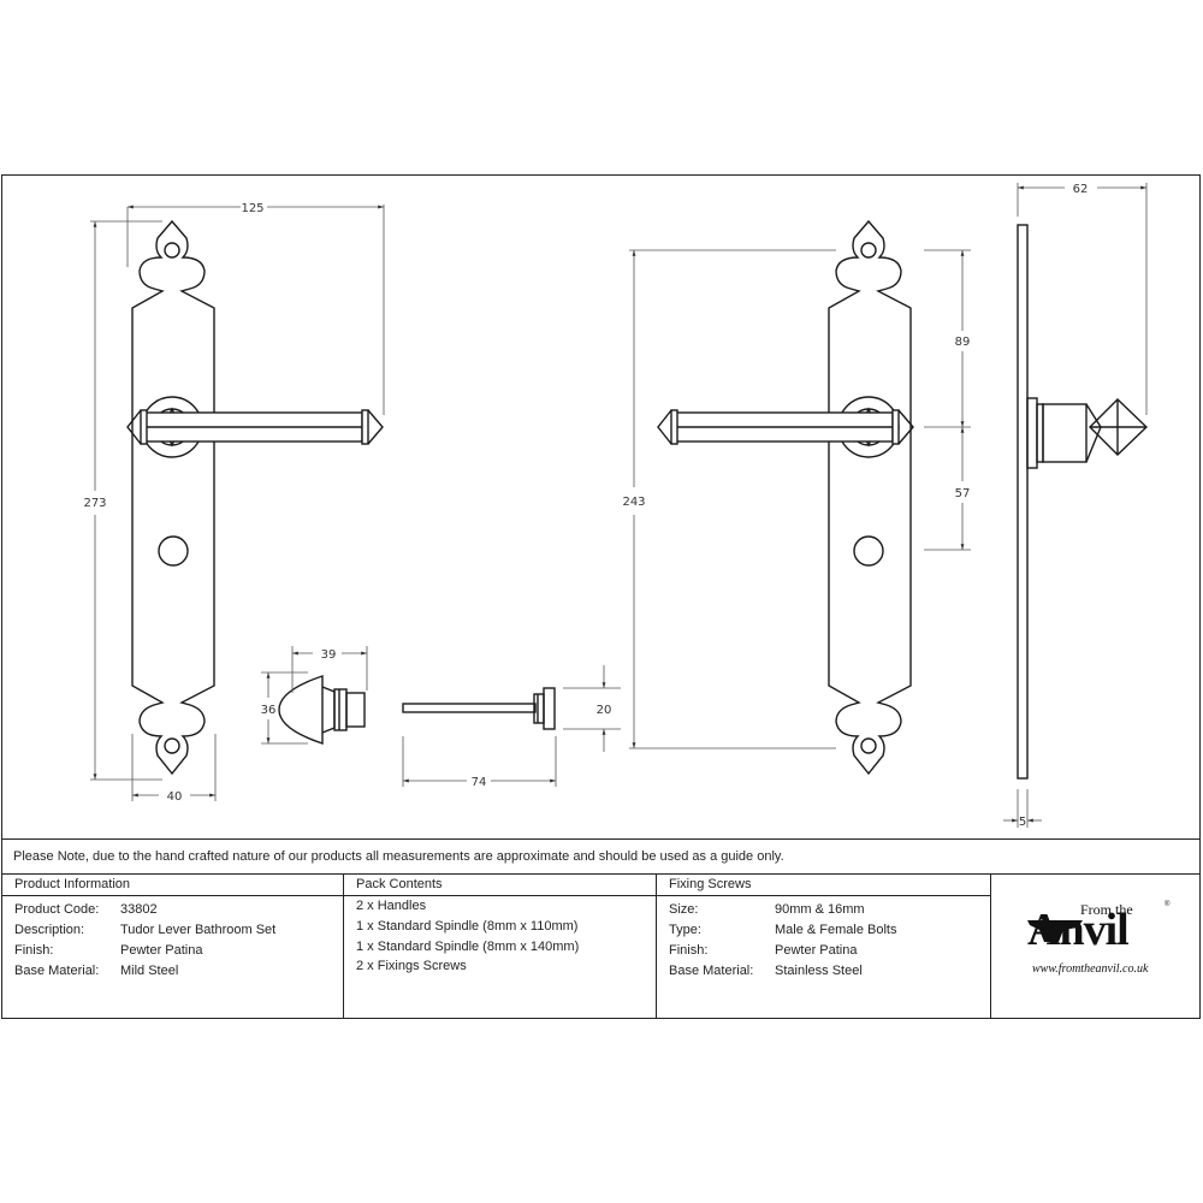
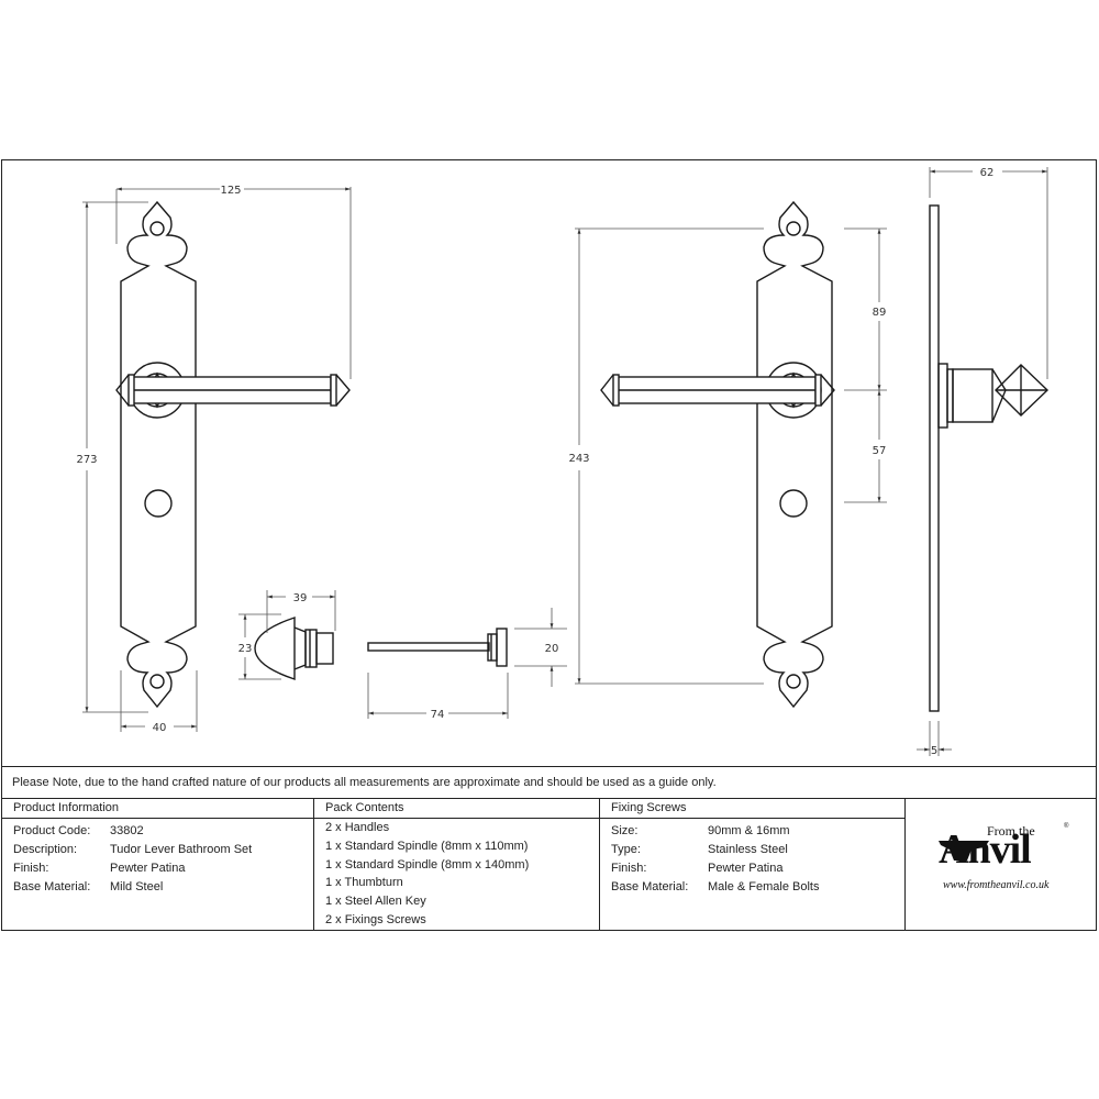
  125
  273
  40
  39
- 36
+ 23
  74
  20
  243
  89
  57
  62
  5
  Please Note, due to the hand crafted nature of our products all measurements are approximate and should be used as a guide only.
  Product Information
  Product Code:
  33802
  Description:
  Tudor Lever Bathroom Set
  Finish:
  Pewter Patina
  Base Material:
  Mild Steel
  Pack Contents
  2 x Handles
  1 x Standard Spindle (8mm x 110mm)
  1 x Standard Spindle (8mm x 140mm)
+ 1 x Thumbturn
+ 1 x Steel Allen Key
  2 x Fixings Screws
  Fixing Screws
  Size:
  90mm & 16mm
  Type:
- Male & Female Bolts
+ Stainless Steel
  Finish:
  Pewter Patina
  Base Material:
- Stainless Steel
+ Male & Female Bolts
  From the
  Anvil
  www.fromtheanvil.co.uk
